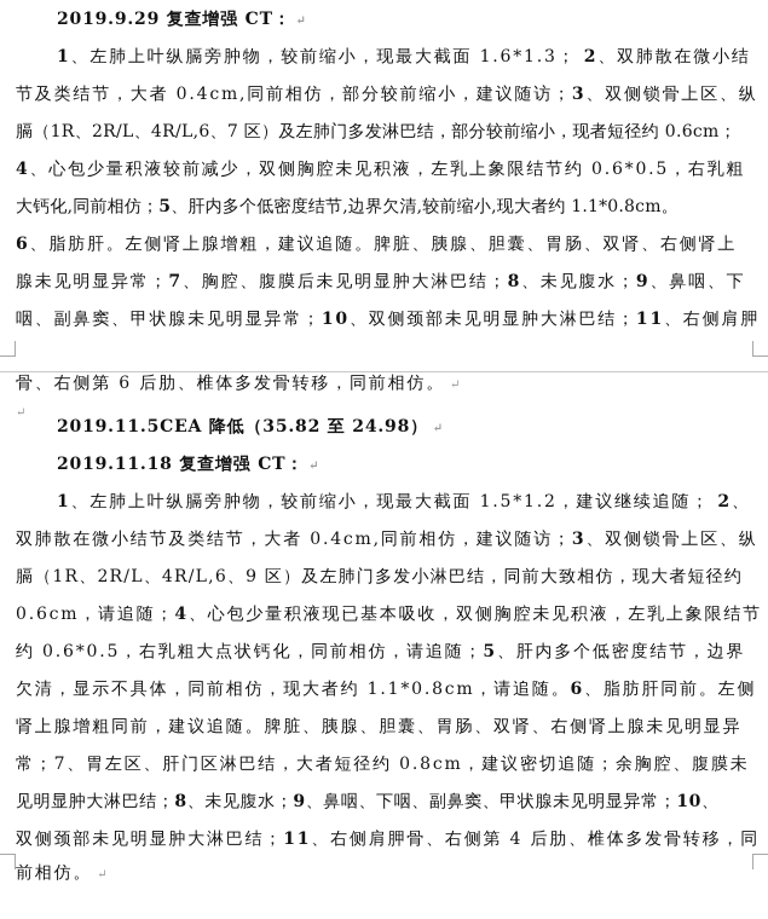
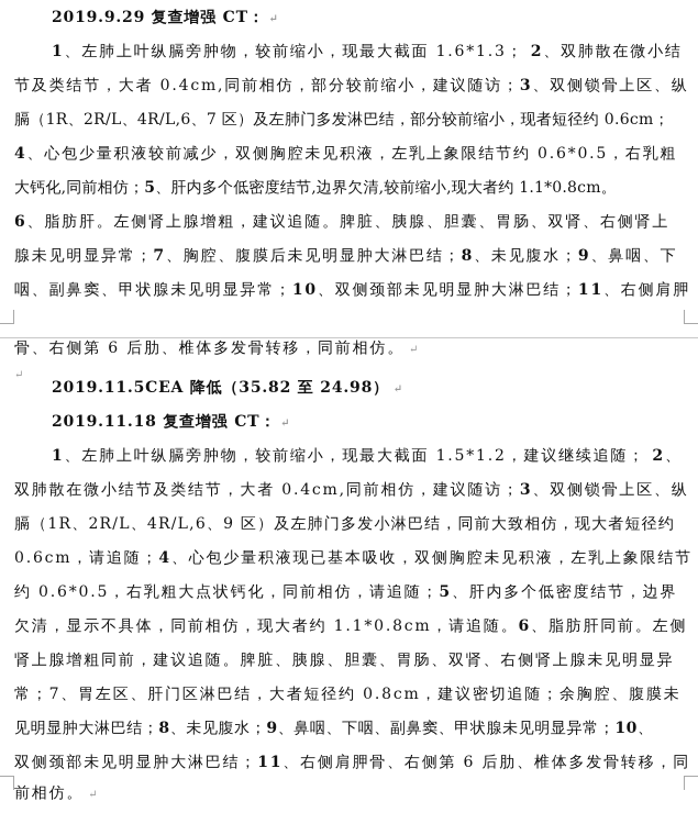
  2019.9.29 复查增强 CT： ↵
  1、左肺上叶纵膈旁肿物，较前缩小，现最大截面 1.6*1.3； 2、双肺散在微小结
  节及类结节，大者 0.4cm,同前相仿，部分较前缩小，建议随访；3、双侧锁骨上区、纵
  膈（1R、2R/L、4R/L,6、7 区）及左肺门多发淋巴结，部分较前缩小，现者短径约 0.6cm；
  4、心包少量积液较前减少，双侧胸腔未见积液，左乳上象限结节约 0.6*0.5，右乳粗
  大钙化,同前相仿；5、肝内多个低密度结节,边界欠清,较前缩小,现大者约 1.1*0.8cm。
  6、脂肪肝。左侧肾上腺增粗，建议追随。脾脏、胰腺、胆囊、胃肠、双肾、右侧肾上
  腺未见明显异常；7、胸腔、腹膜后未见明显肿大淋巴结；8、未见腹水；9、鼻咽、下
  咽、副鼻窦、甲状腺未见明显异常；10、双侧颈部未见明显肿大淋巴结；11、右侧肩胛
  骨、右侧第 6 后肋、椎体多发骨转移，同前相仿。 ↵
  ↵
  2019.11.5CEA 降低（35.82 至 24.98） ↵
  2019.11.18 复查增强 CT： ↵
  1、左肺上叶纵膈旁肿物，较前缩小，现最大截面 1.5*1.2，建议继续追随； 2、
  双肺散在微小结节及类结节，大者 0.4cm,同前相仿，建议随访；3、双侧锁骨上区、纵
  膈（1R、2R/L、4R/L,6、9 区）及左肺门多发小淋巴结，同前大致相仿，现大者短径约
  0.6cm，请追随；4、心包少量积液现已基本吸收，双侧胸腔未见积液，左乳上象限结节
  约 0.6*0.5，右乳粗大点状钙化，同前相仿，请追随；5、肝内多个低密度结节，边界
  欠清，显示不具体，同前相仿，现大者约 1.1*0.8cm，请追随。6、脂肪肝同前。左侧
  肾上腺增粗同前，建议追随。脾脏、胰腺、胆囊、胃肠、双肾、右侧肾上腺未见明显异
  常；7、胃左区、肝门区淋巴结，大者短径约 0.8cm，建议密切追随；余胸腔、腹膜未
  见明显肿大淋巴结；8、未见腹水；9、鼻咽、下咽、副鼻窦、甲状腺未见明显异常；10、
- 双侧颈部未见明显肿大淋巴结；11、右侧肩胛骨、右侧第 4 后肋、椎体多发骨转移，同
+ 双侧颈部未见明显肿大淋巴结；11、右侧肩胛骨、右侧第 6 后肋、椎体多发骨转移，同
  前相仿。 ↵
